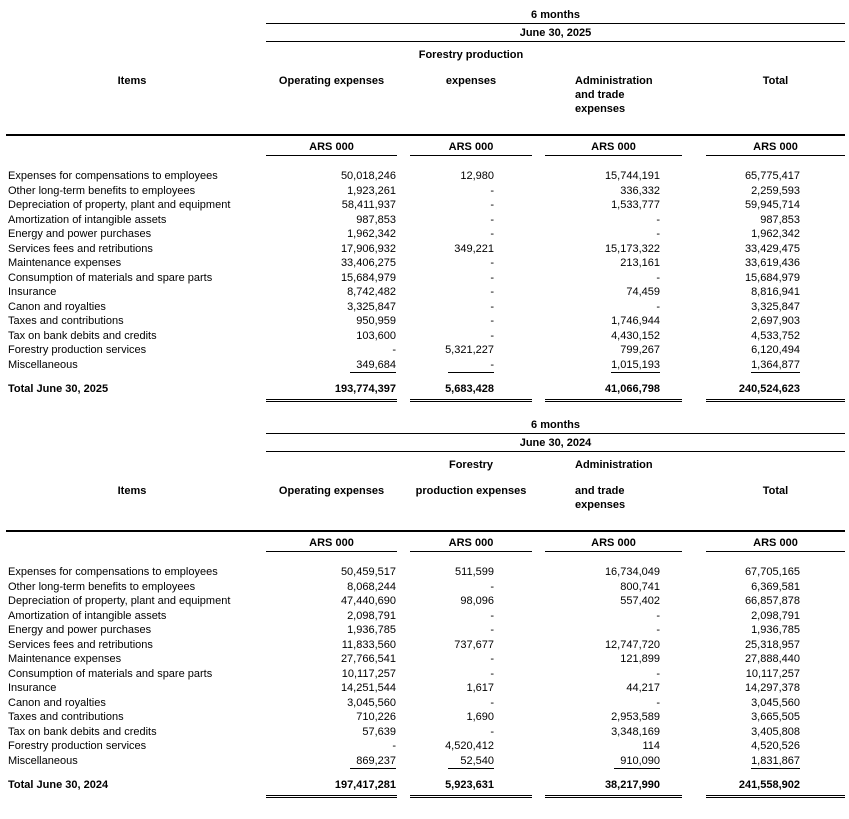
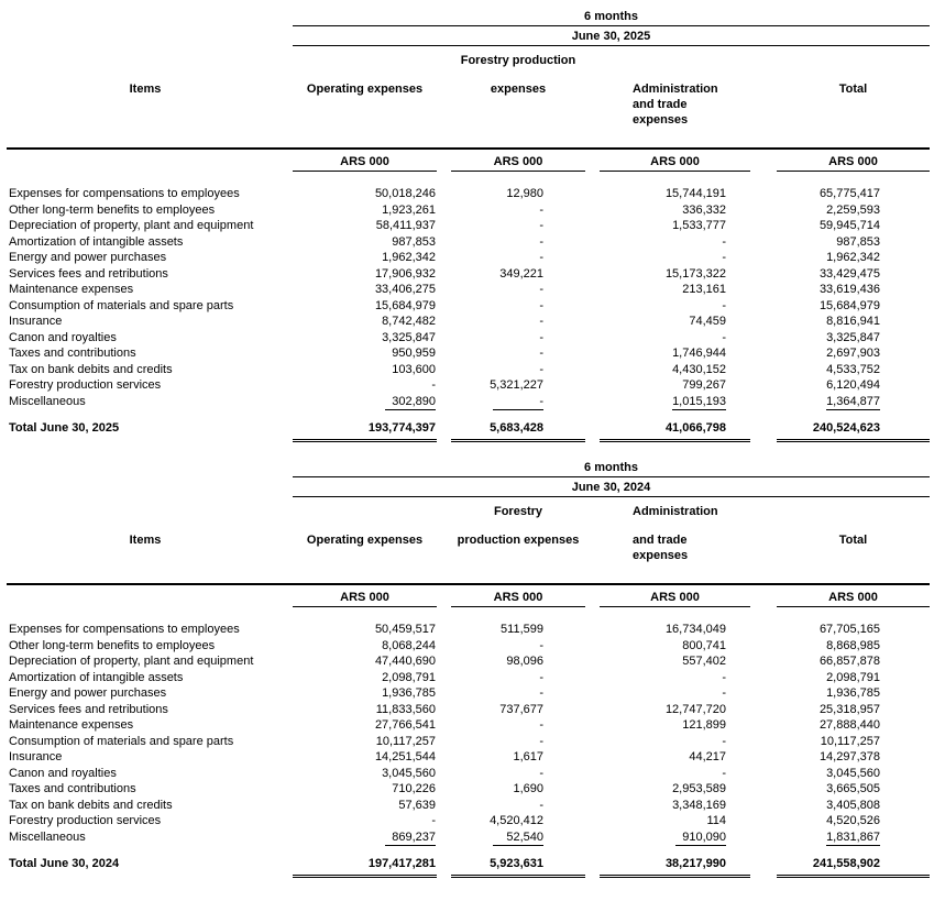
  6 months
  June 30, 2025
  Items
  Operating expenses
  Forestry production
  expenses
  Administration
  and trade
  expenses
  Total
  ARS 000
  ARS 000
  ARS 000
  ARS 000
  Expenses for compensations to employees
  50,018,246
  12,980
  15,744,191
  65,775,417
  Other long-term benefits to employees
  1,923,261
  -
  336,332
  2,259,593
  Depreciation of property, plant and equipment
  58,411,937
  -
  1,533,777
  59,945,714
  Amortization of intangible assets
  987,853
  -
  -
  987,853
  Energy and power purchases
  1,962,342
  -
  -
  1,962,342
  Services fees and retributions
  17,906,932
  349,221
  15,173,322
  33,429,475
  Maintenance expenses
  33,406,275
  -
  213,161
  33,619,436
  Consumption of materials and spare parts
  15,684,979
  -
  -
  15,684,979
  Insurance
  8,742,482
  -
  74,459
  8,816,941
  Canon and royalties
  3,325,847
  -
  -
  3,325,847
  Taxes and contributions
  950,959
  -
  1,746,944
  2,697,903
  Tax on bank debits and credits
  103,600
  -
  4,430,152
  4,533,752
  Forestry production services
  -
  5,321,227
  799,267
  6,120,494
  Miscellaneous
- 349,684
+ 302,890
  -
  1,015,193
  1,364,877
  Total June 30, 2025
  193,774,397
  5,683,428
  41,066,798
  240,524,623
  6 months
  June 30, 2024
  Items
  Operating expenses
  Forestry
  production expenses
  Administration
  and trade
  expenses
  Total
  ARS 000
  ARS 000
  ARS 000
  ARS 000
  Expenses for compensations to employees
  50,459,517
  511,599
  16,734,049
  67,705,165
  Other long-term benefits to employees
  8,068,244
  -
  800,741
- 6,369,581
+ 8,868,985
  Depreciation of property, plant and equipment
  47,440,690
  98,096
  557,402
  66,857,878
  Amortization of intangible assets
  2,098,791
  -
  -
  2,098,791
  Energy and power purchases
  1,936,785
  -
  -
  1,936,785
  Services fees and retributions
  11,833,560
  737,677
  12,747,720
  25,318,957
  Maintenance expenses
  27,766,541
  -
  121,899
  27,888,440
  Consumption of materials and spare parts
  10,117,257
  -
  -
  10,117,257
  Insurance
  14,251,544
  1,617
  44,217
  14,297,378
  Canon and royalties
  3,045,560
  -
  -
  3,045,560
  Taxes and contributions
  710,226
  1,690
  2,953,589
  3,665,505
  Tax on bank debits and credits
  57,639
  -
  3,348,169
  3,405,808
  Forestry production services
  -
  4,520,412
  114
  4,520,526
  Miscellaneous
  869,237
  52,540
  910,090
  1,831,867
  Total June 30, 2024
  197,417,281
  5,923,631
  38,217,990
  241,558,902
